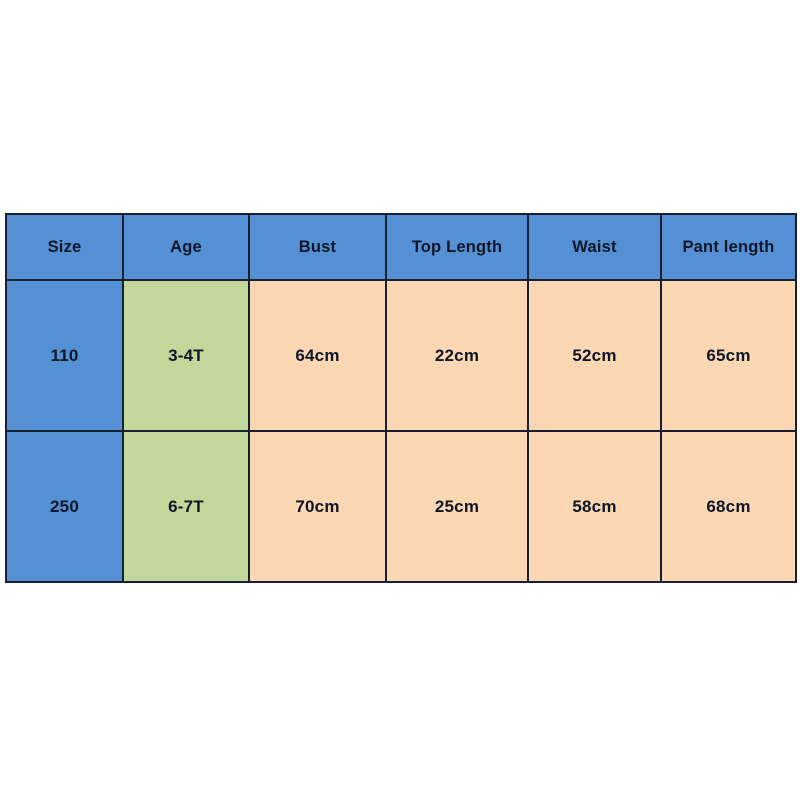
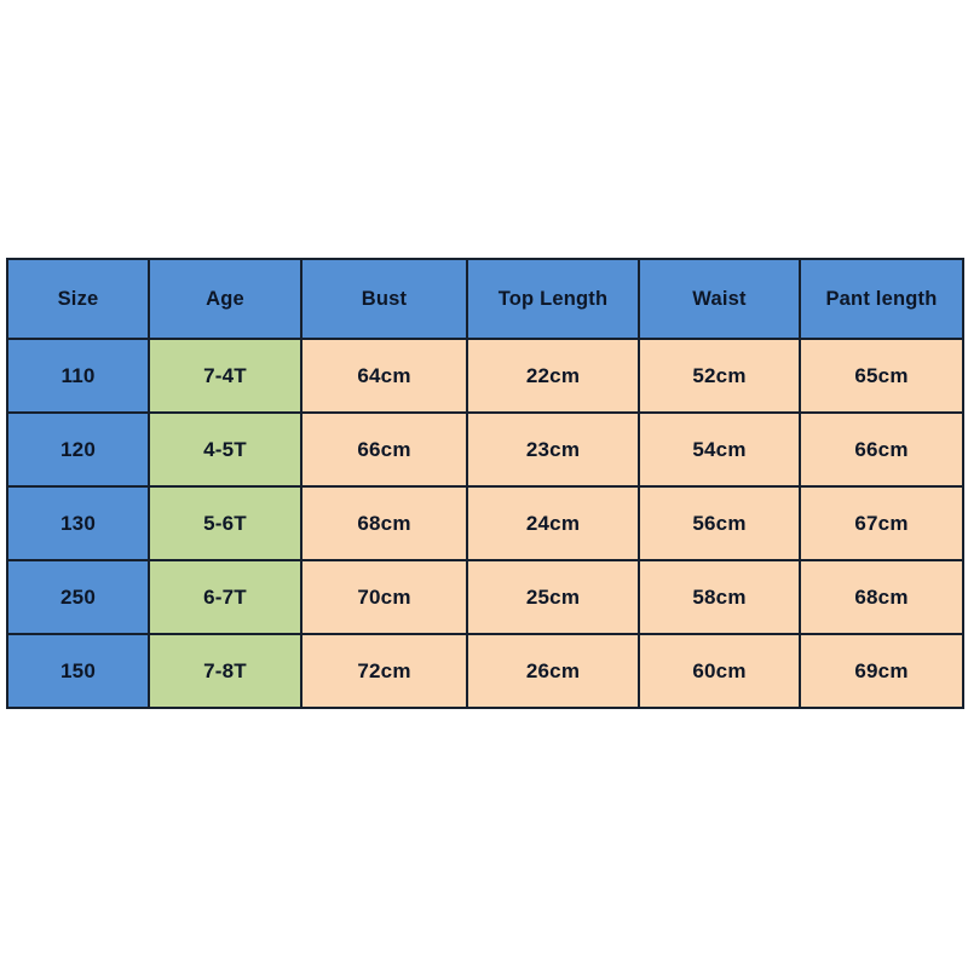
  Size	Age	Bust	Top Length	Waist	Pant length
- 110	3-4T	64cm	22cm	52cm	65cm
+ 110	7-4T	64cm	22cm	52cm	65cm
+ 120	4-5T	66cm	23cm	54cm	66cm
+ 130	5-6T	68cm	24cm	56cm	67cm
  250	6-7T	70cm	25cm	58cm	68cm
+ 150	7-8T	72cm	26cm	60cm	69cm
